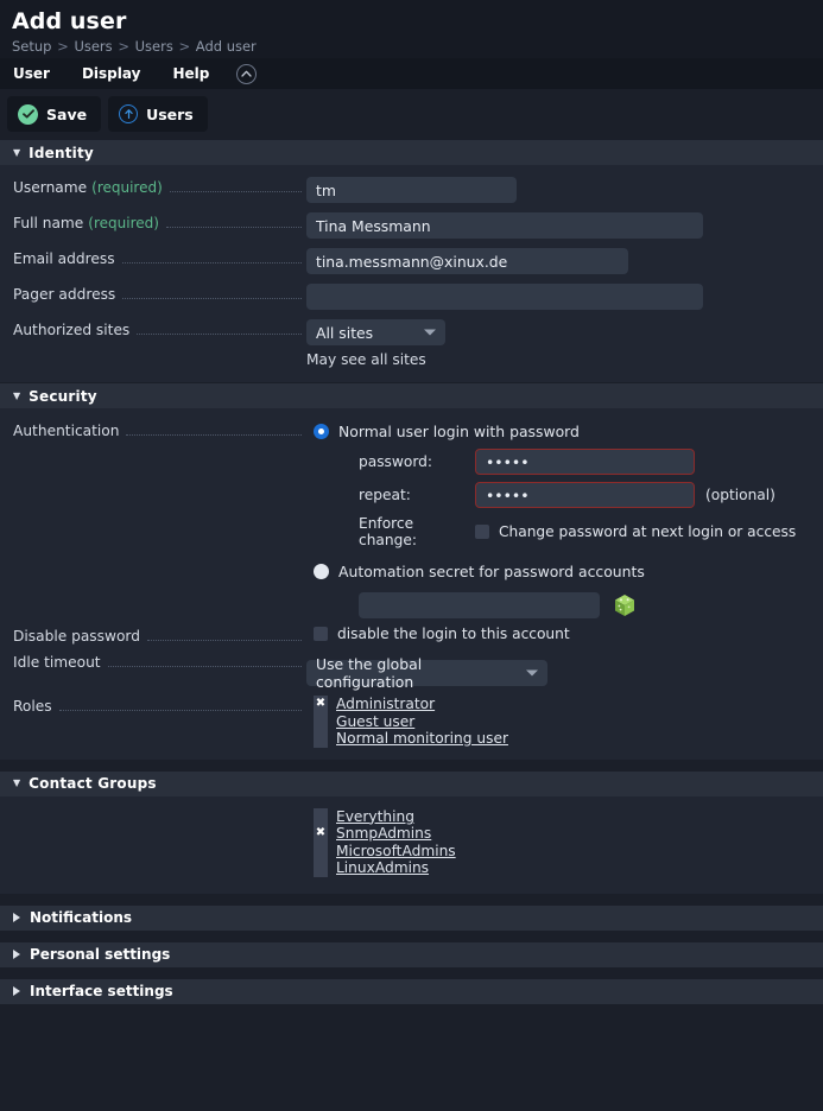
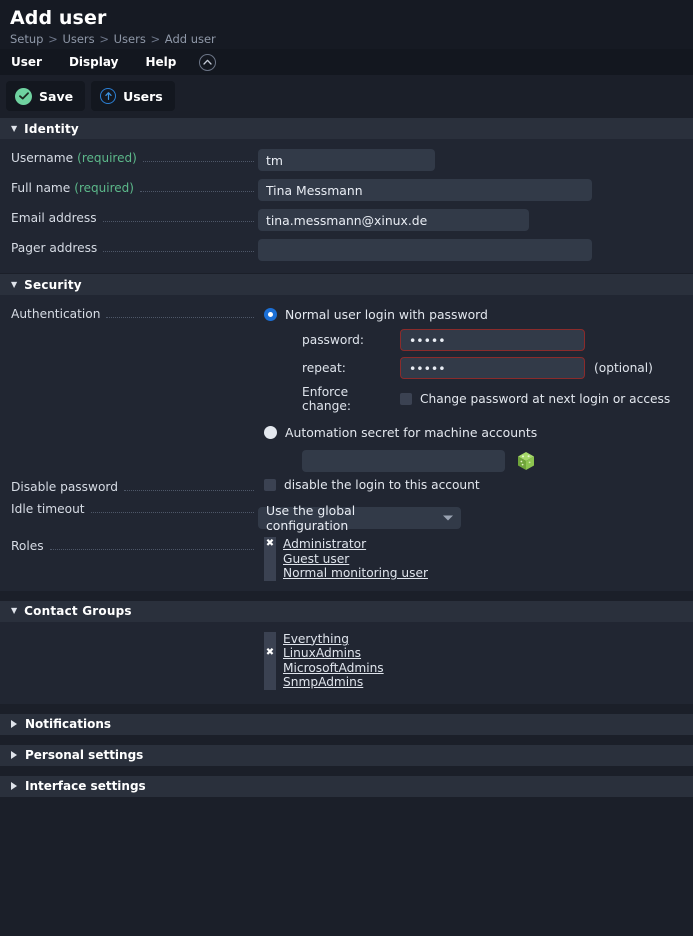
  Add user
  Setup > Users > Users > Add user
  User
  Display
  Help
  Save
  Users
  ▼
  Identity
  Username
  (required)
  tm
  Full name
  (required)
  Tina Messmann
  Email address
  tina.messmann@xinux.de
  Pager address
- Authorized sites
- All sites
- May see all sites
  ▼
  Security
  Authentication
  Normal user login with password
  password:
  •••••
  repeat:
  •••••
  (optional)
  Enforce change:
  Change password at next login or access
- Automation secret for password accounts
+ Automation secret for machine accounts
  Disable password
  disable the login to this account
  Idle timeout
  Use the global configuration
  Roles
  ✖
  Administrator
  Guest user
  Normal monitoring user
  ▼
  Contact Groups
  Everything
  ✖
- SnmpAdmins
+ LinuxAdmins
  MicrosoftAdmins
- LinuxAdmins
+ SnmpAdmins
  Notifications
  Personal settings
  Interface settings
